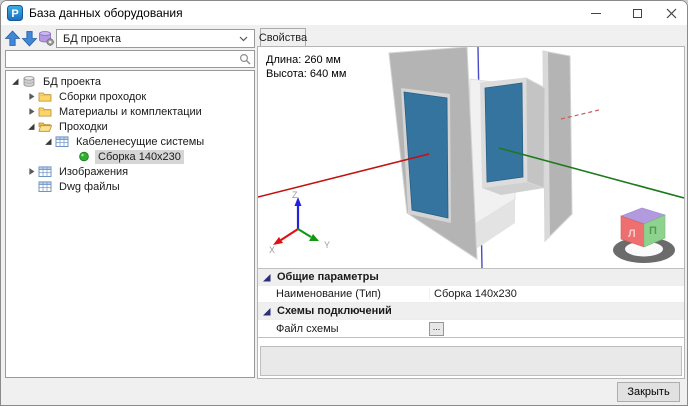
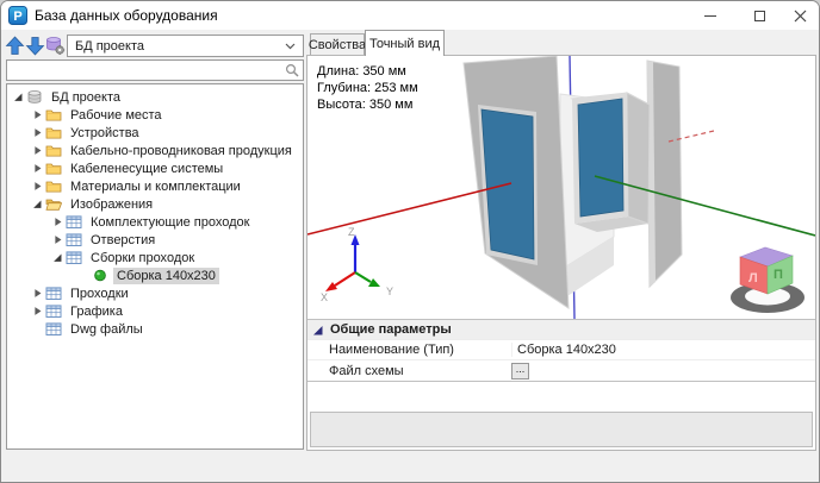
  P
  База данных оборудования
  БД проекта
  БД проекта
+ Рабочие места
+ Устройства
+ Кабельно-проводниковая продукция
- Сборки проходок
+ Кабеленесущие системы
  Материалы и комплектации
- Проходки
+ Изображения
+ Комплектующие проходок
+ Отверстия
- Кабеленесущие системы
+ Сборки проходок
  Сборка 140x230
- Изображения
+ Проходки
+ Графика
  Dwg файлы
  Свойства
+ Точный вид
  Z
  X
  Y
  Л
  П
- Длина: 260 мм
+ Длина: 350 мм
+ Глубина: 253 мм
- Высота: 640 мм
+ Высота: 350 мм
  Общие параметры
  Наименование (Тип)
  Сборка 140x230
- Схемы подключений
  Файл схемы
  ...
- Закрыть
